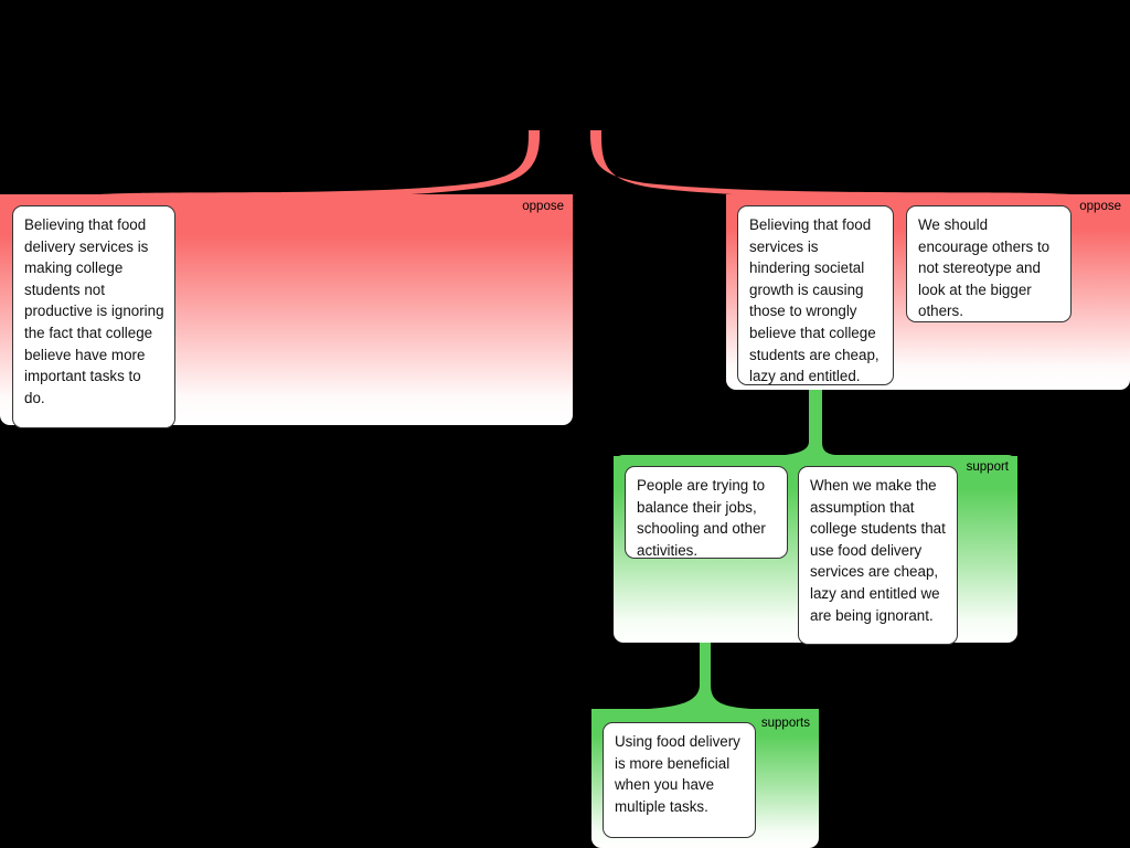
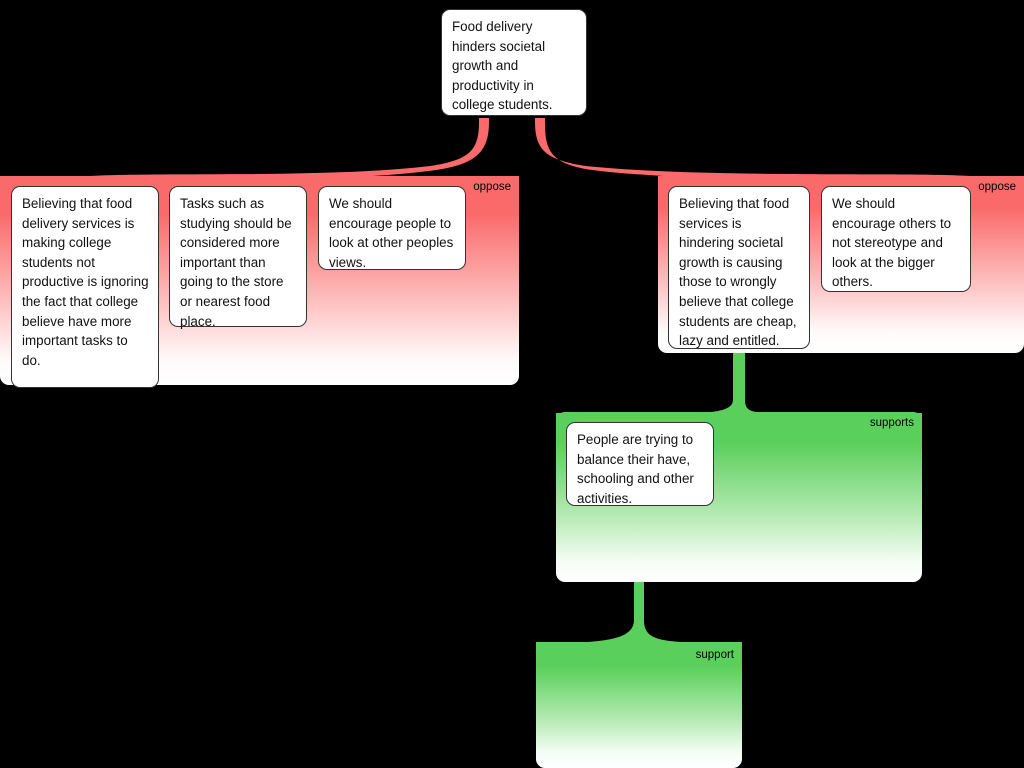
+ Food delivery hinders societal growth and productivity in college students.
  oppose
  Believing that food delivery services is making college students not productive is ignoring the fact that college believe have more important tasks to do.
+ Tasks such as studying should be considered more important than going to the store or nearest food place.
+ We should encourage people to look at other peoples views.
  oppose
  Believing that food services is hindering societal growth is causing those to wrongly believe that college students are cheap, lazy and entitled.
  We should encourage others to not stereotype and look at the bigger others.
- support
+ supports
- People are trying to balance their jobs, schooling and other activities.
+ People are trying to balance their have, schooling and other activities.
- When we make the assumption that college students that use food delivery services are cheap, lazy and entitled we are being ignorant.
- supports
+ support
- Using food delivery is more beneficial when you have multiple tasks.
